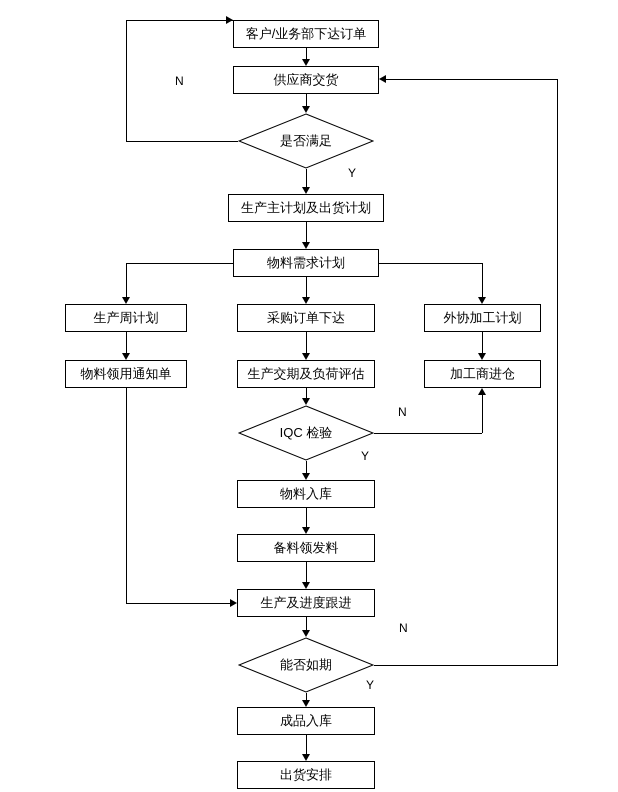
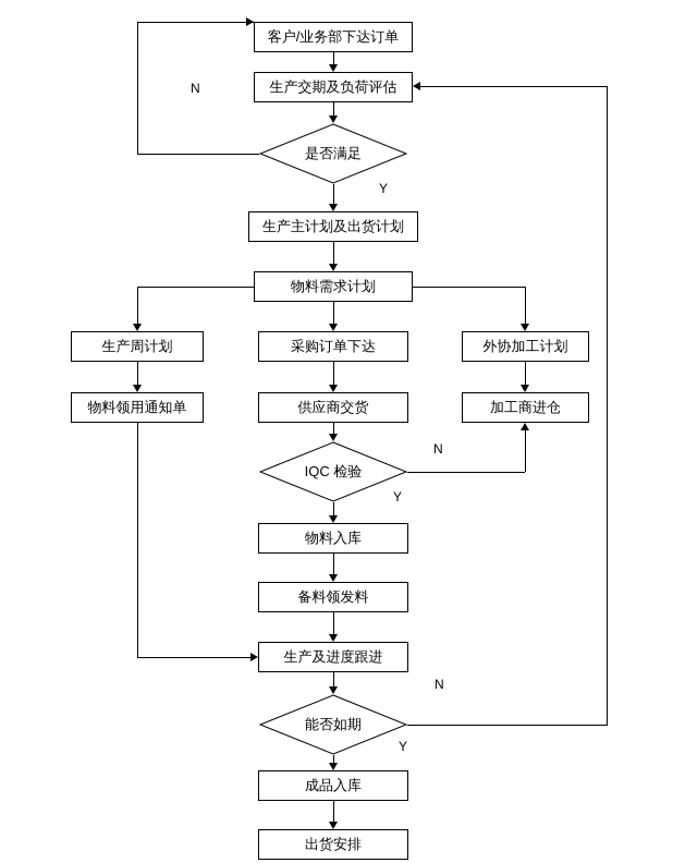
  客户/业务部下达订单
- 供应商交货
+ 生产交期及负荷评估
  是否满足
  生产主计划及出货计划
  物料需求计划
  生产周计划
  采购订单下达
  外协加工计划
  物料领用通知单
- 生产交期及负荷评估
+ 供应商交货
  加工商进仓
  IQC 检验
  物料入库
  备料领发料
  生产及进度跟进
  能否如期
  成品入库
  出货安排
  N
  Y
  N
  Y
  N
  Y
